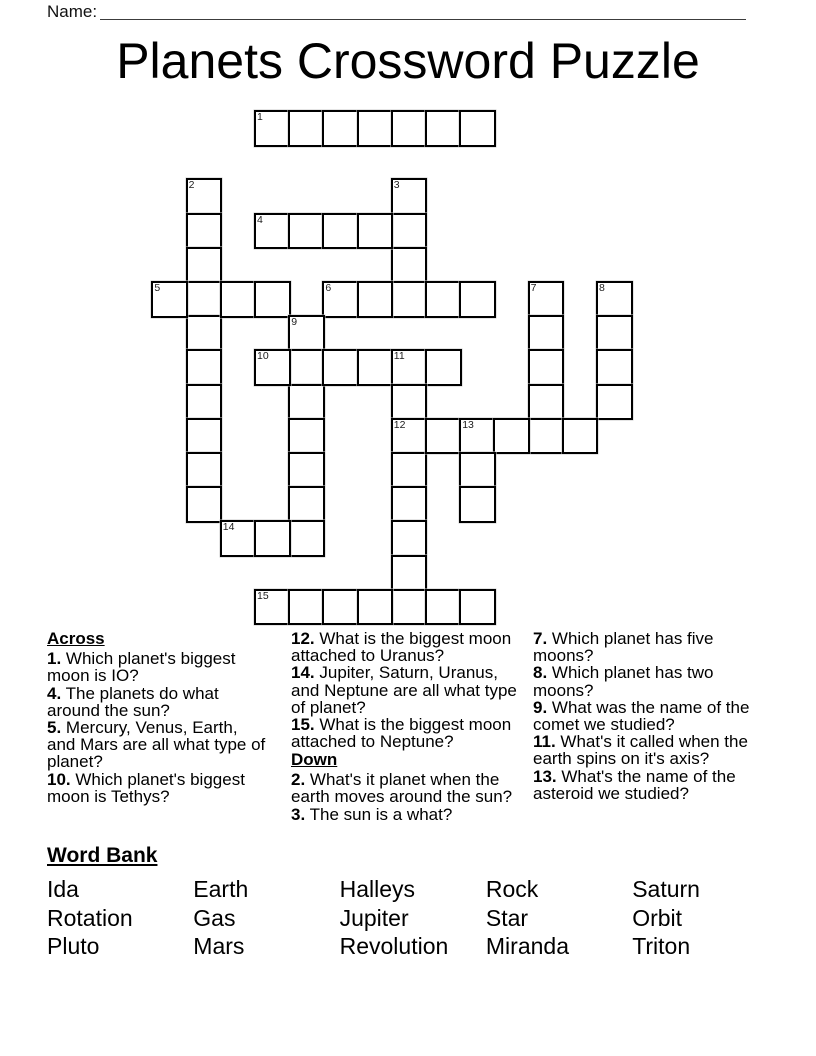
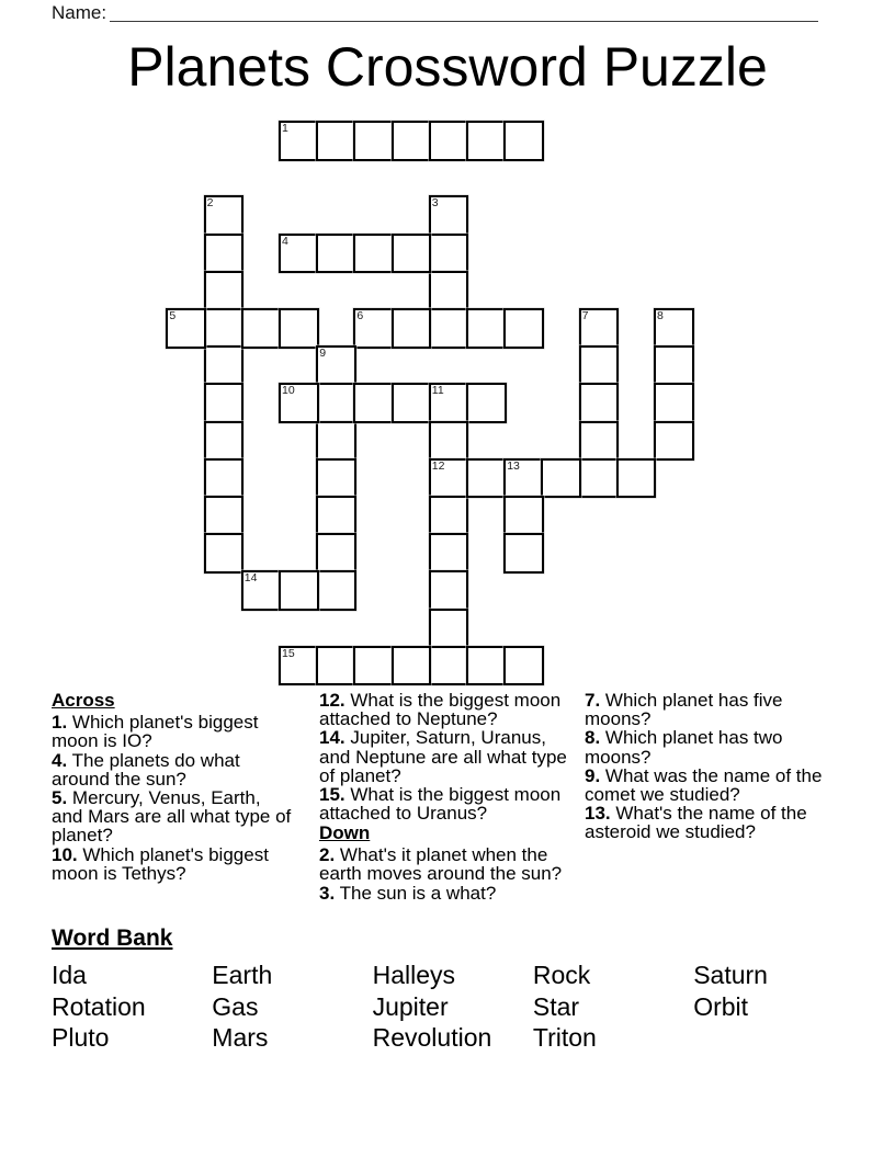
  Name:
  Planets Crossword Puzzle
  1
  2
  3
  4
  5
  6
  7
  8
  9
  10
  11
  12
  13
  14
  15
  Across
  1. Which planet's biggest moon is IO?
  4. The planets do what around the sun?
  5. Mercury, Venus, Earth, and Mars are all what type of planet?
  10. Which planet's biggest moon is Tethys?
- 12. What is the biggest moon attached to Uranus?
+ 12. What is the biggest moon attached to Neptune?
  14. Jupiter, Saturn, Uranus, and Neptune are all what type of planet?
- 15. What is the biggest moon attached to Neptune?
+ 15. What is the biggest moon attached to Uranus?
  Down
  2. What's it planet when the earth moves around the sun?
  3. The sun is a what?
  7. Which planet has five moons?
  8. Which planet has two moons?
  9. What was the name of the comet we studied?
- 11. What's it called when the earth spins on it's axis?
  13. What's the name of the asteroid we studied?
  Word Bank
  Ida
  Earth
  Halleys
  Rock
  Saturn
  Rotation
  Gas
  Jupiter
  Star
  Orbit
  Pluto
  Mars
  Revolution
- Miranda
  Triton
